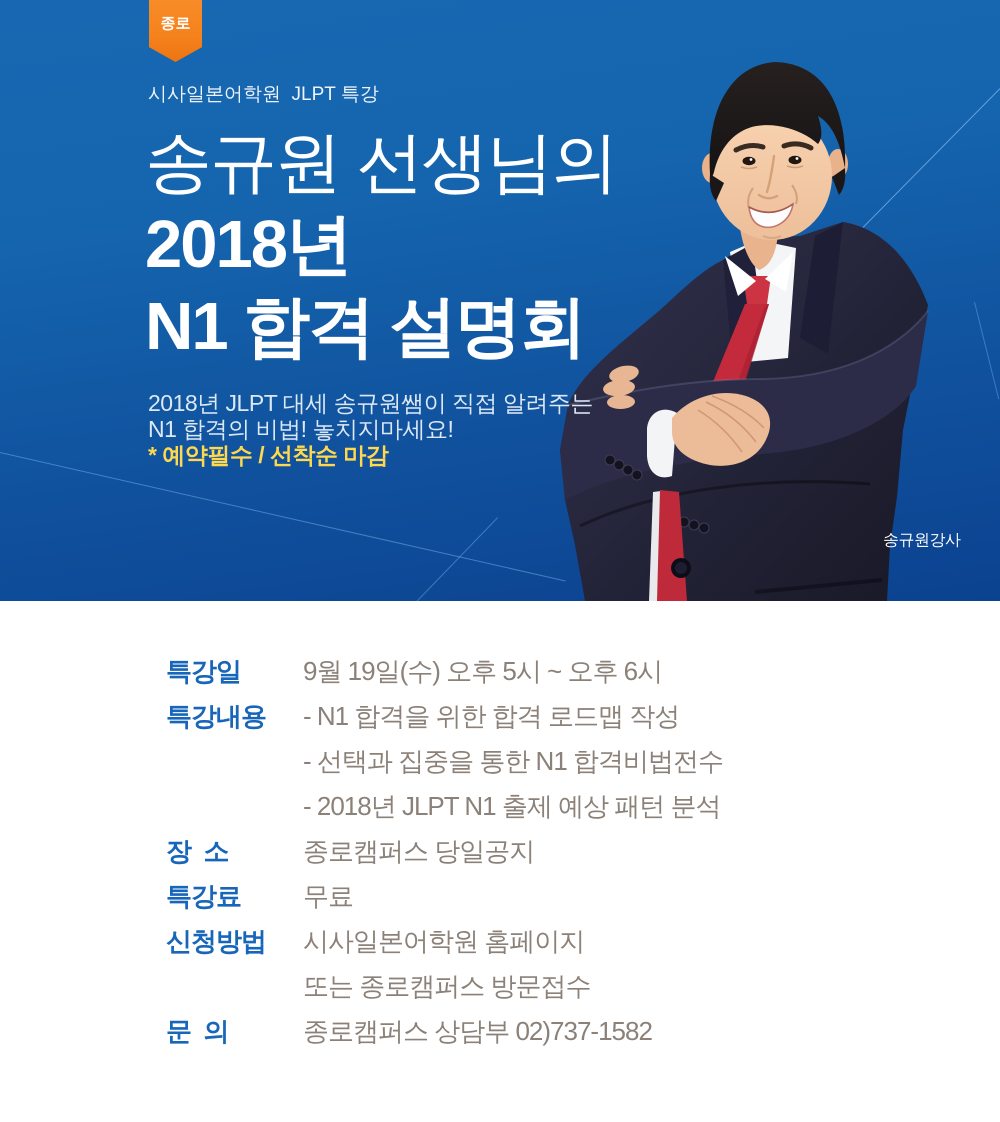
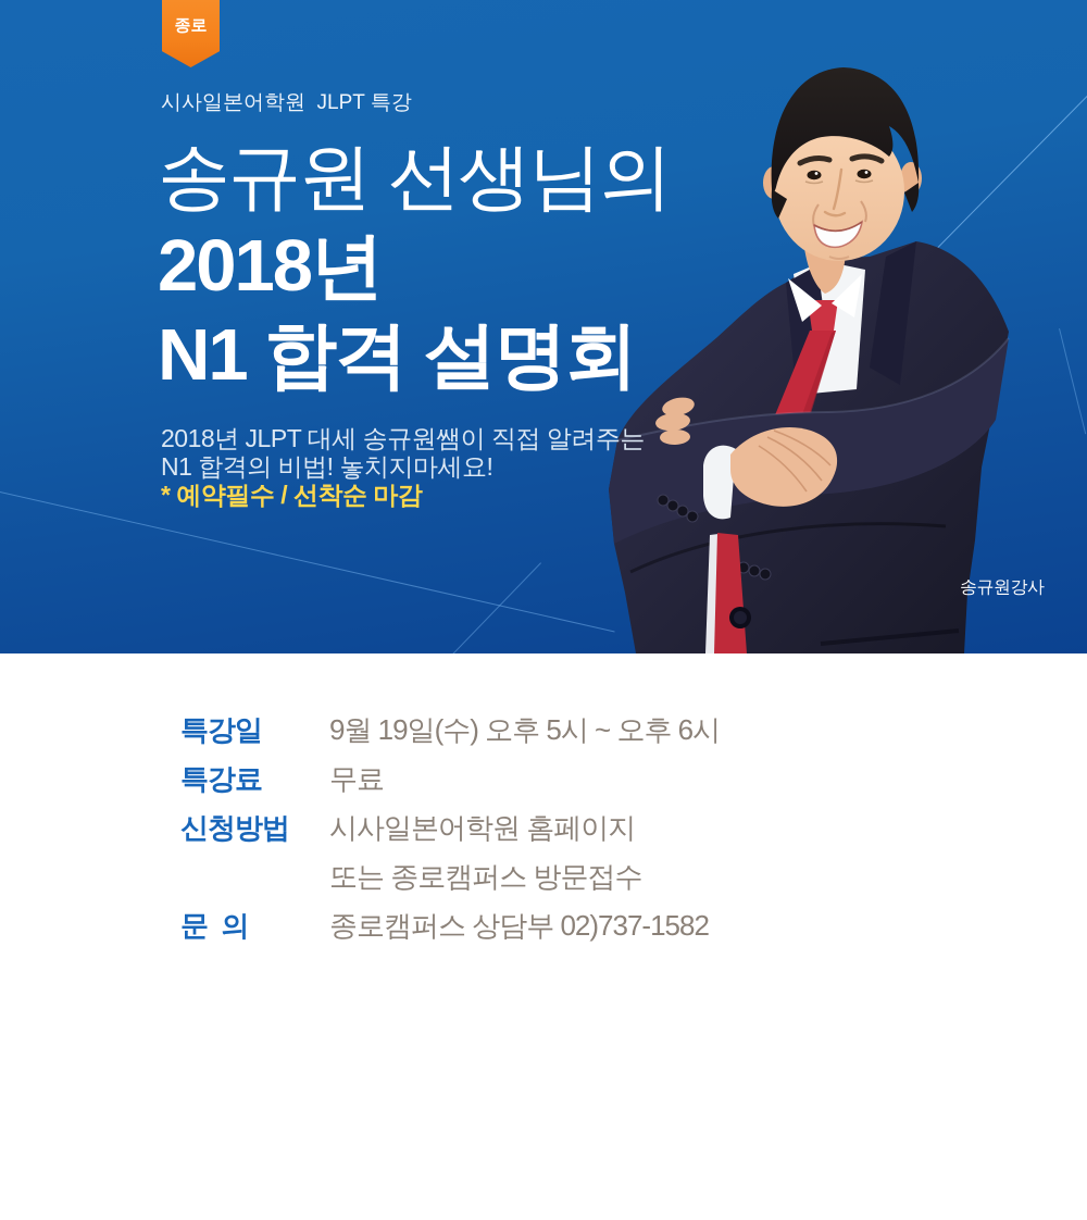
  종로
  시사일본어학원 JLPT 특강
  송규원 선생님의
  2018년
  N1 합격 설명회
  2018년 JLPT 대세 송규원쌤이 직접 알려주는
  N1 합격의 비법! 놓치지마세요!
  * 예약필수 / 선착순 마감
  송규원강사
  특강일
  9월 19일(수) 오후 5시 ~ 오후 6시
- 특강내용
- - N1 합격을 위한 합격 로드맵 작성
- - 선택과 집중을 통한 N1 합격비법전수
- - 2018년 JLPT N1 출제 예상 패턴 분석
- 장 소
- 종로캠퍼스 당일공지
  특강료
  무료
  신청방법
  시사일본어학원 홈페이지
  또는 종로캠퍼스 방문접수
  문 의
  종로캠퍼스 상담부 02)737-1582
